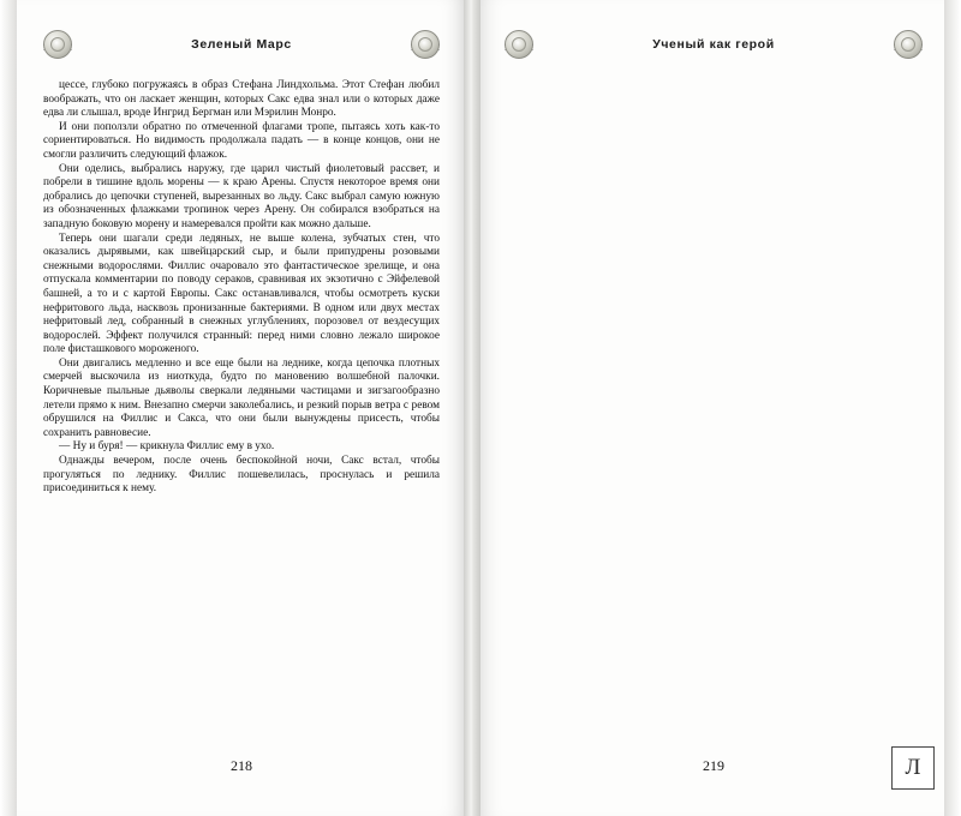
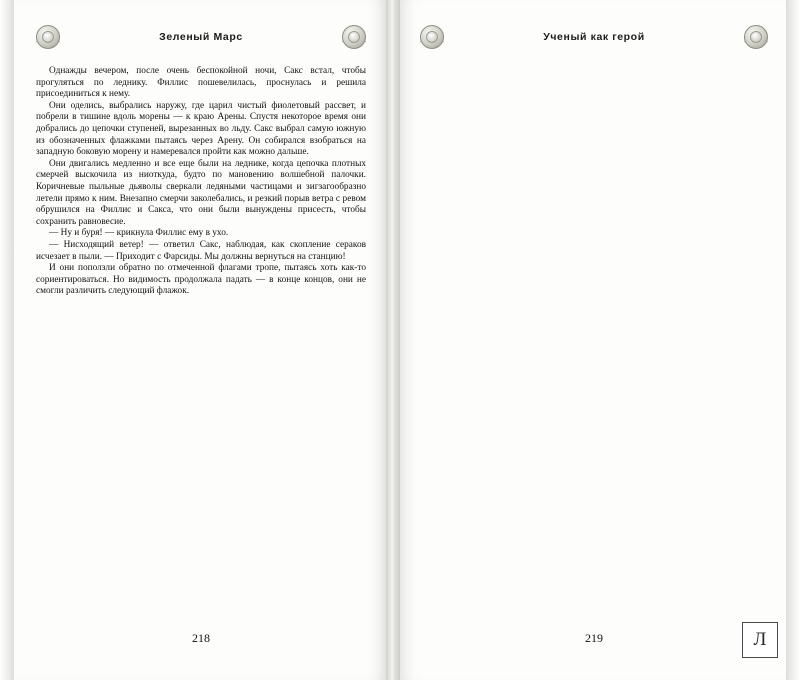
  Зеленый Марс
- цессе, глубоко погружаясь в образ Стефана Линдхольма. Этот Стефан любил воображать, что он ласкает женщин, которых Сакс едва знал или о которых даже едва ли слышал, вроде Ингрид Бергман или Мэрилин Монро.
- И они поползли обратно по отмеченной флагами тропе, пытаясь хоть как-то сориентироваться. Но видимость продолжала падать — в конце концов, они не смогли различить следующий флажок.
+ Однажды вечером, после очень беспокойной ночи, Сакс встал, чтобы прогуляться по леднику. Филлис пошевелилась, проснулась и решила присоединиться к нему.
- Они оделись, выбрались наружу, где царил чистый фиолетовый рассвет, и побрели в тишине вдоль морены — к краю Арены. Спустя некоторое время они добрались до цепочки ступеней, вырезанных во льду. Сакс выбрал самую южную из обозначенных флажками тропинок через Арену. Он собирался взобраться на западную боковую морену и намеревался пройти как можно дальше.
+ Они оделись, выбрались наружу, где царил чистый фиолетовый рассвет, и побрели в тишине вдоль морены — к краю Арены. Спустя некоторое время они добрались до цепочки ступеней, вырезанных во льду. Сакс выбрал самую южную из обозначенных флажками пытаясь через Арену. Он собирался взобраться на западную боковую морену и намеревался пройти как можно дальше.
- Теперь они шагали среди ледяных, не выше колена, зубчатых стен, что оказались дырявыми, как швейцарский сыр, и были припудрены розовыми снежными водорослями. Филлис очаровало это фантастическое зрелище, и она отпускала комментарии по поводу сераков, сравнивая их экзотично с Эйфелевой башней, а то и с картой Европы. Сакс останавливался, чтобы осмотреть куски нефритового льда, насквозь пронизанные бактериями. В одном или двух местах нефритовый лед, собранный в снежных углублениях, порозовел от вездесущих водорослей. Эффект получился странный: перед ними словно лежало широкое поле фисташкового мороженого.
  Они двигались медленно и все еще были на леднике, когда цепочка плотных смерчей выскочила из ниоткуда, будто по мановению волшебной палочки. Коричневые пыльные дьяволы сверкали ледяными частицами и зигзагообразно летели прямо к ним. Внезапно смерчи заколебались, и резкий порыв ветра с ревом обрушился на Филлис и Сакса, что они были вынуждены присесть, чтобы сохранить равновесие.
  — Ну и буря! — крикнула Филлис ему в ухо.
+ — Нисходящий ветер! — ответил Сакс, наблюдая, как скопление сераков исчезает в пыли. — Приходит с Фарсиды. Мы должны вернуться на станцию!
- Однажды вечером, после очень беспокойной ночи, Сакс встал, чтобы прогуляться по леднику. Филлис пошевелилась, проснулась и решила присоединиться к нему.
+ И они поползли обратно по отмеченной флагами тропе, пытаясь хоть как-то сориентироваться. Но видимость продолжала падать — в конце концов, они не смогли различить следующий флажок.
  218
  Ученый как герой
  219
  Л
